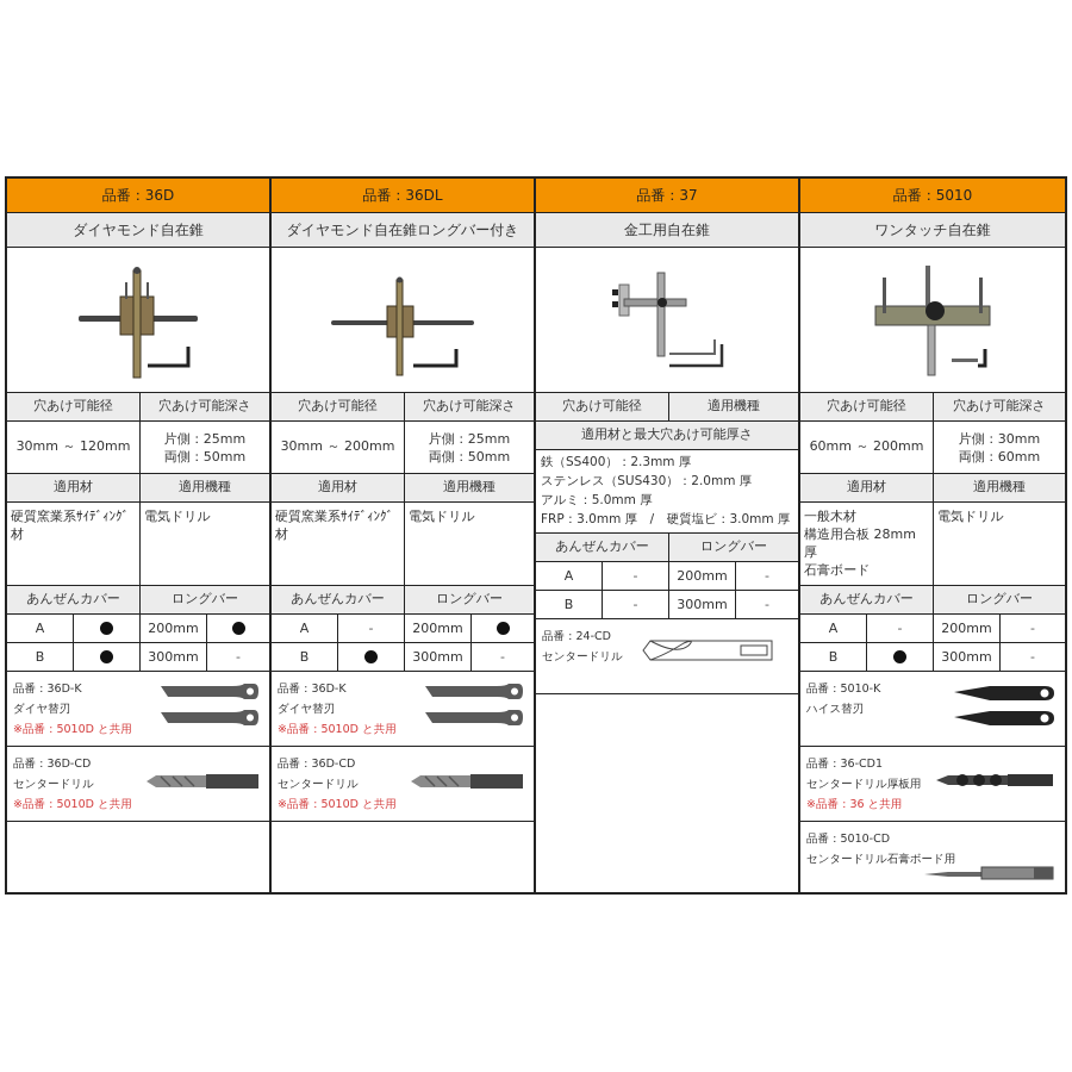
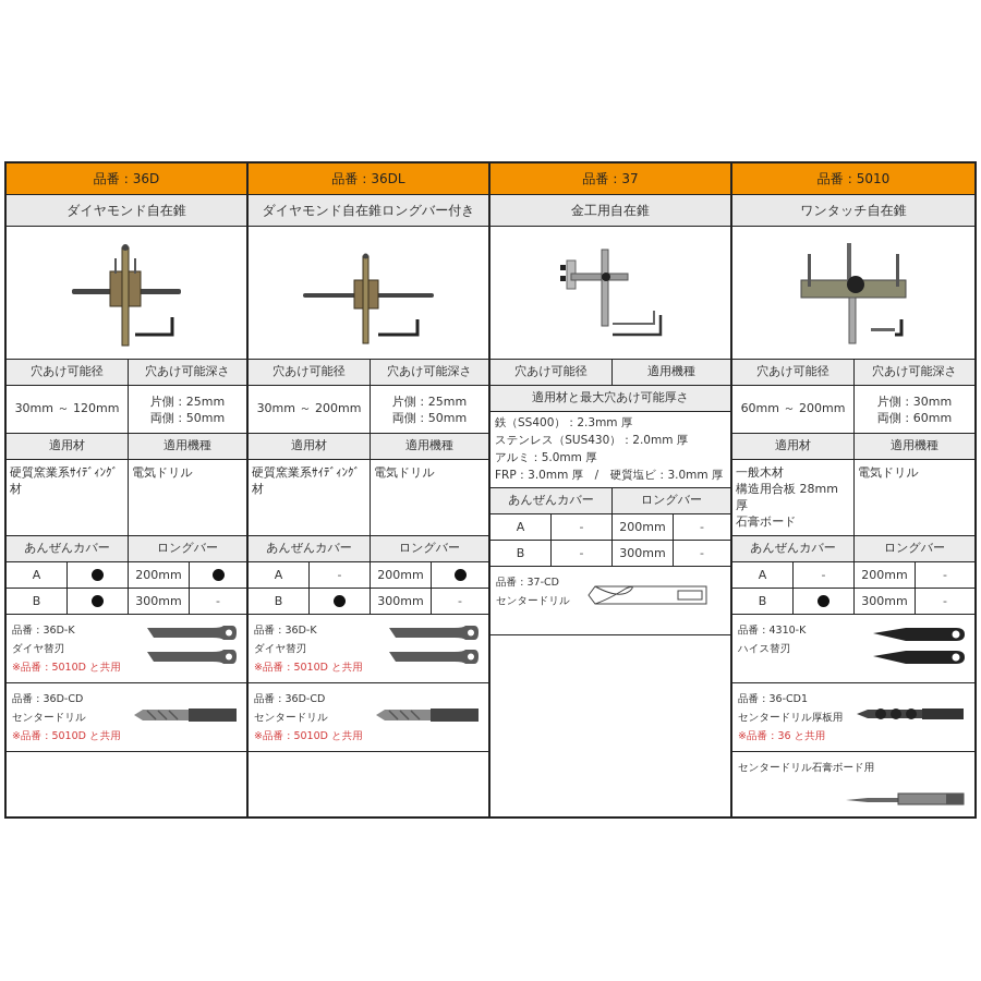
  品番：36D
  ダイヤモンド自在錐
  穴あけ可能径
  穴あけ可能深さ
  30mm ～ 120mm
  片側：25mm
  両側：50mm
  適用材
  適用機種
  硬質窯業系ｻｲﾃﾞｨﾝｸﾞ材
  電気ドリル
  あんぜんカバー
  ロングバー
  A
  200mm
  B
  300mm
  -
  品番：36D-K
  ダイヤ替刃
  ※品番：5010D と共用
  品番：36D-CD
  センタードリル
  ※品番：5010D と共用
  品番：36DL
  ダイヤモンド自在錐ロングバー付き
  穴あけ可能径
  穴あけ可能深さ
  30mm ～ 200mm
  片側：25mm
  両側：50mm
  適用材
  適用機種
  硬質窯業系ｻｲﾃﾞｨﾝｸﾞ材
  電気ドリル
  あんぜんカバー
  ロングバー
  A
  -
  200mm
  B
  300mm
  -
  品番：36D-K
  ダイヤ替刃
  ※品番：5010D と共用
  品番：36D-CD
  センタードリル
  ※品番：5010D と共用
  品番：37
  金工用自在錐
  穴あけ可能径
  適用機種
  適用材と最大穴あけ可能厚さ
  鉄（SS400）：2.3mm 厚
  ステンレス（SUS430）：2.0mm 厚
  アルミ：5.0mm 厚
  FRP：3.0mm 厚 / 硬質塩ビ：3.0mm 厚
  あんぜんカバー
  ロングバー
  A
  -
  200mm
  -
  B
  -
  300mm
  -
- 品番：24-CD
+ 品番：37-CD
  センタードリル
  品番：5010
  ワンタッチ自在錐
  穴あけ可能径
  穴あけ可能深さ
  60mm ～ 200mm
  片側：30mm
  両側：60mm
  適用材
  適用機種
  一般木材
  構造用合板 28mm 厚
  石膏ボード
  電気ドリル
  あんぜんカバー
  ロングバー
  A
  -
  200mm
  -
  B
  300mm
  -
- 品番：5010-K
+ 品番：4310-K
  ハイス替刃
  品番：36-CD1
  センタードリル厚板用
  ※品番：36 と共用
- 品番：5010-CD
  センタードリル石膏ボード用
